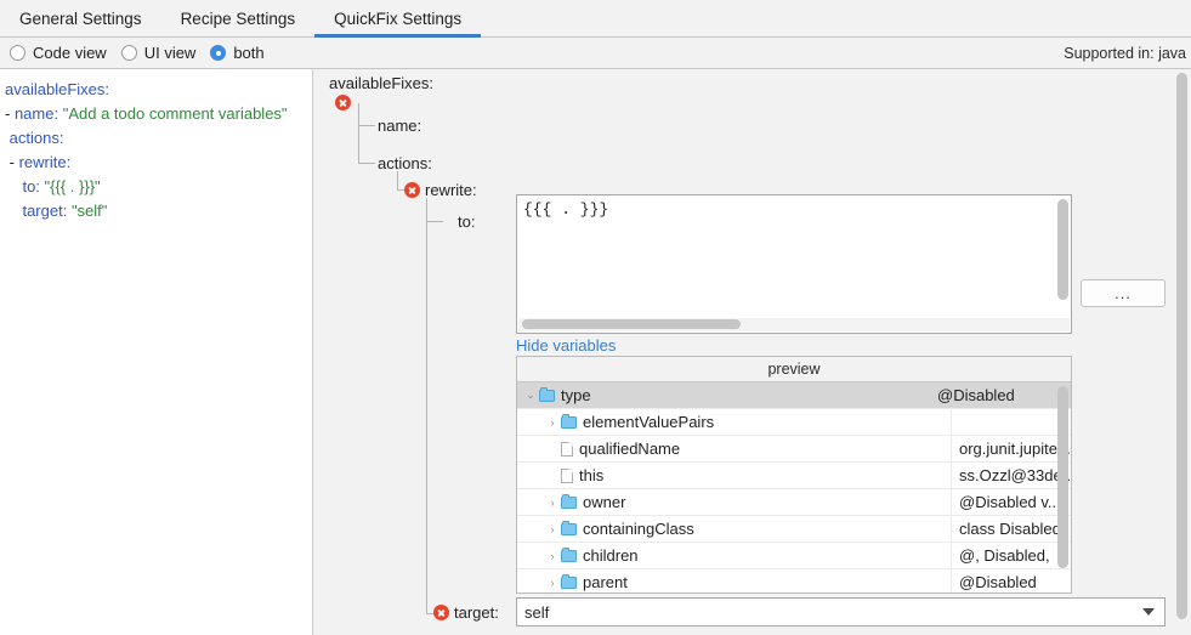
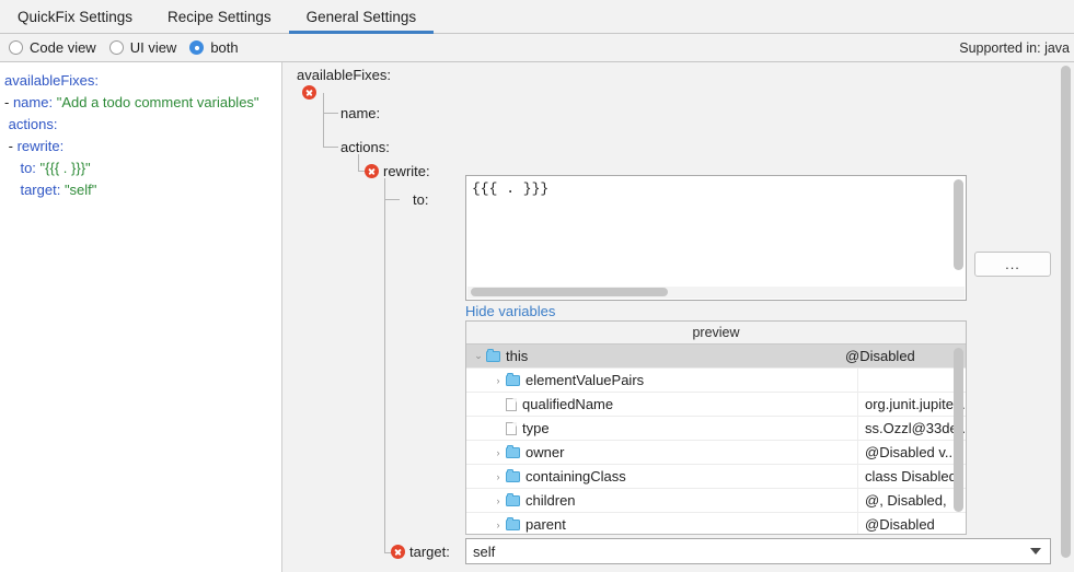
- General Settings
+ QuickFix Settings
  Recipe Settings
- QuickFix Settings
+ General Settings
  Code view
  UI view
  both
  Supported in: java
  availableFixes:
  - name: "Add a todo comment variables"
  actions:
  - rewrite:
  to: "{{{ . }}}"
  target: "self"
  availableFixes:
  name:
  actions:
  rewrite:
  to:
  {{{ . }}}
  ...
  Hide variables
  preview
  ⌄
- type
+ this
  @Disabled
  ›
  elementValuePairs
  qualifiedName
  org.junit.jupite
- this
+ type
  ss.Ozzl@33d.
  ›
  owner
  @Disabled v..
  ›
  containingClass
  class Disable
  ›
  children
  @, Disabled,
  ›
  parent
  @Disabled
  target:
  self
